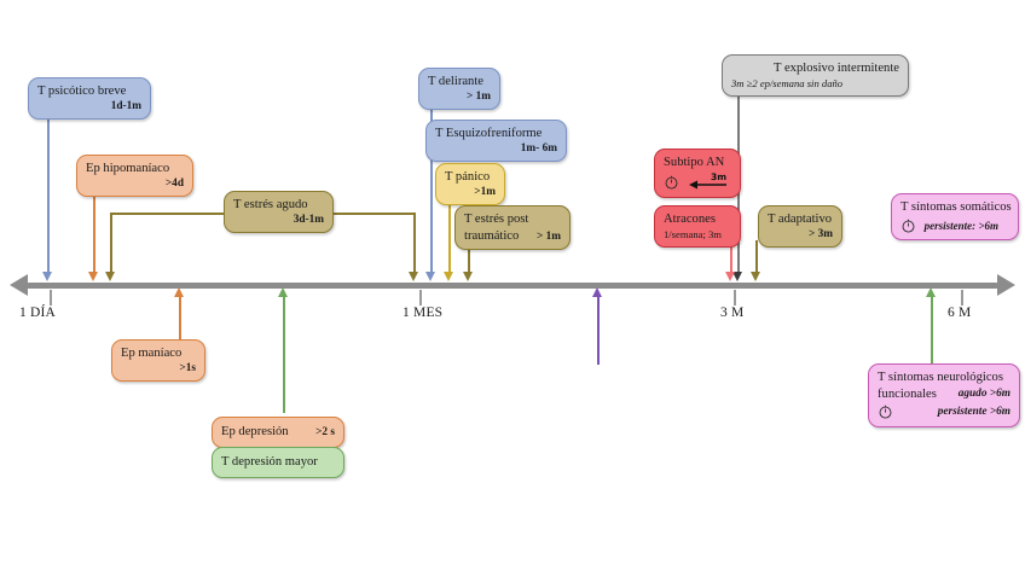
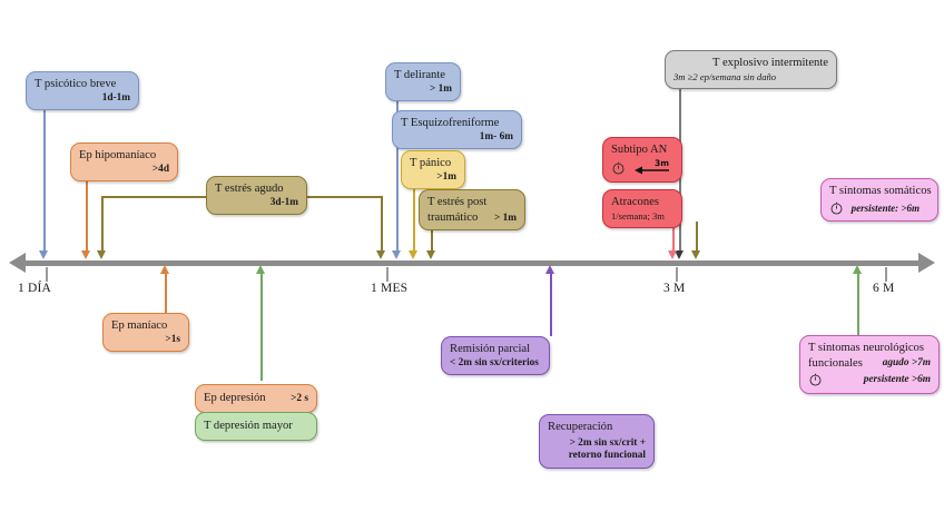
  1 DÍA
  1 MES
  3 M
  6 M
  T psicótico breve
  1d-1m
  Ep hipomaníaco
  >4d
  T estrés agudo
  3d-1m
  Ep maníaco
  >1s
  Ep depresión
  >2 s
  T depresión mayor
  T delirante
  > 1m
  T Esquizofreniforme
  1m- 6m
  T pánico
  >1m
  T estrés post
  traumático
  > 1m
  T explosivo intermitente
  3m ≥2 ep/semana sin daño
  Subtipo AN
  3m
  Atracones
  1/semana; 3m
- T adaptativo
- > 3m
  T síntomas somáticos
  persistente: >6m
+ Remisión parcial
+ < 2m sin sx/criterios
+ Recuperación
+ > 2m sin sx/crit +
+ retorno funcional
  T síntomas neurológicos
  funcionales
- agudo >6m
+ agudo >7m
  persistente >6m
